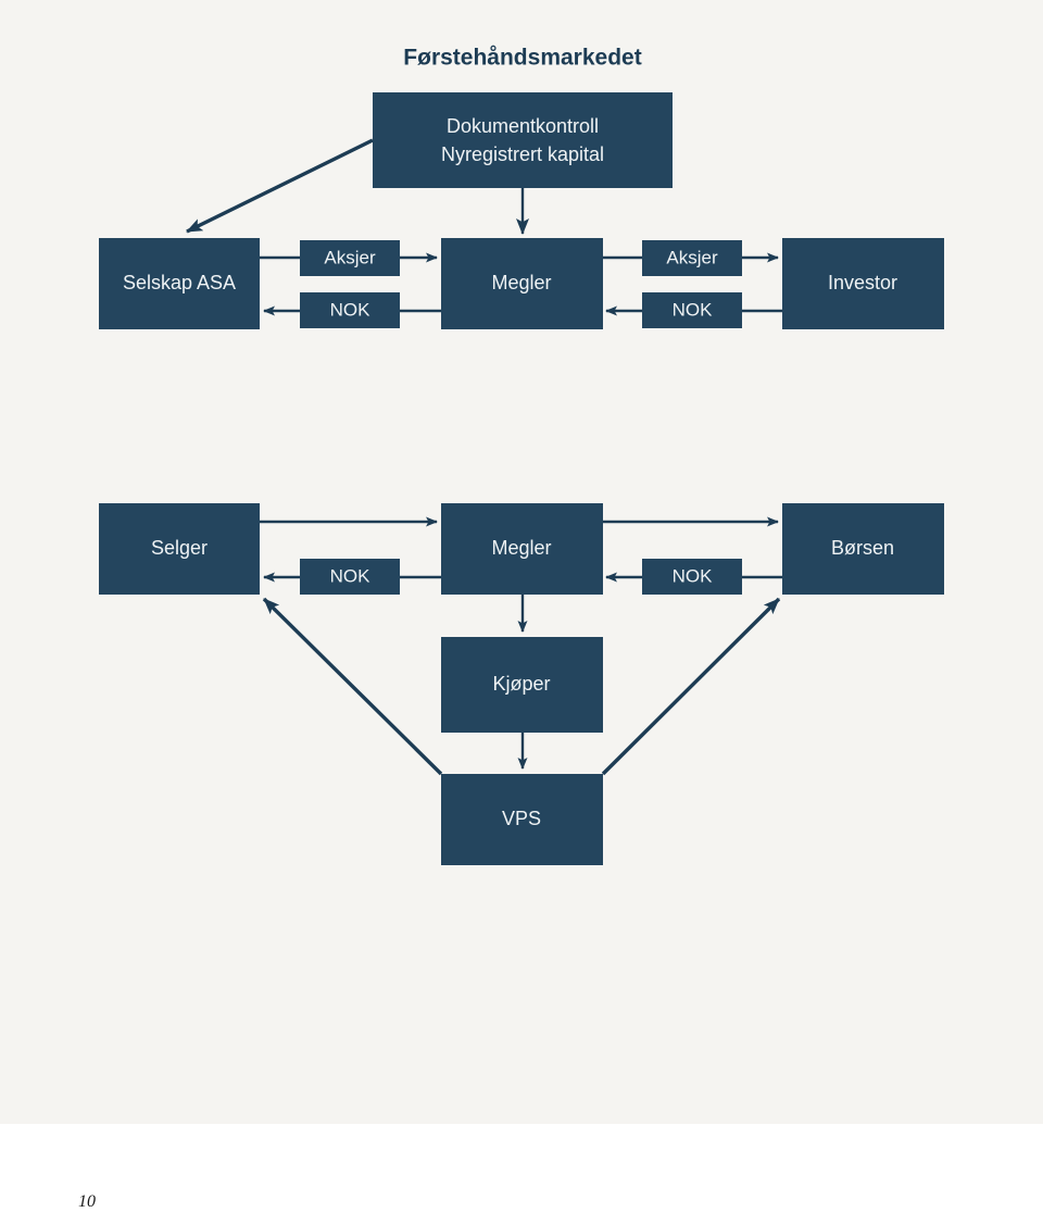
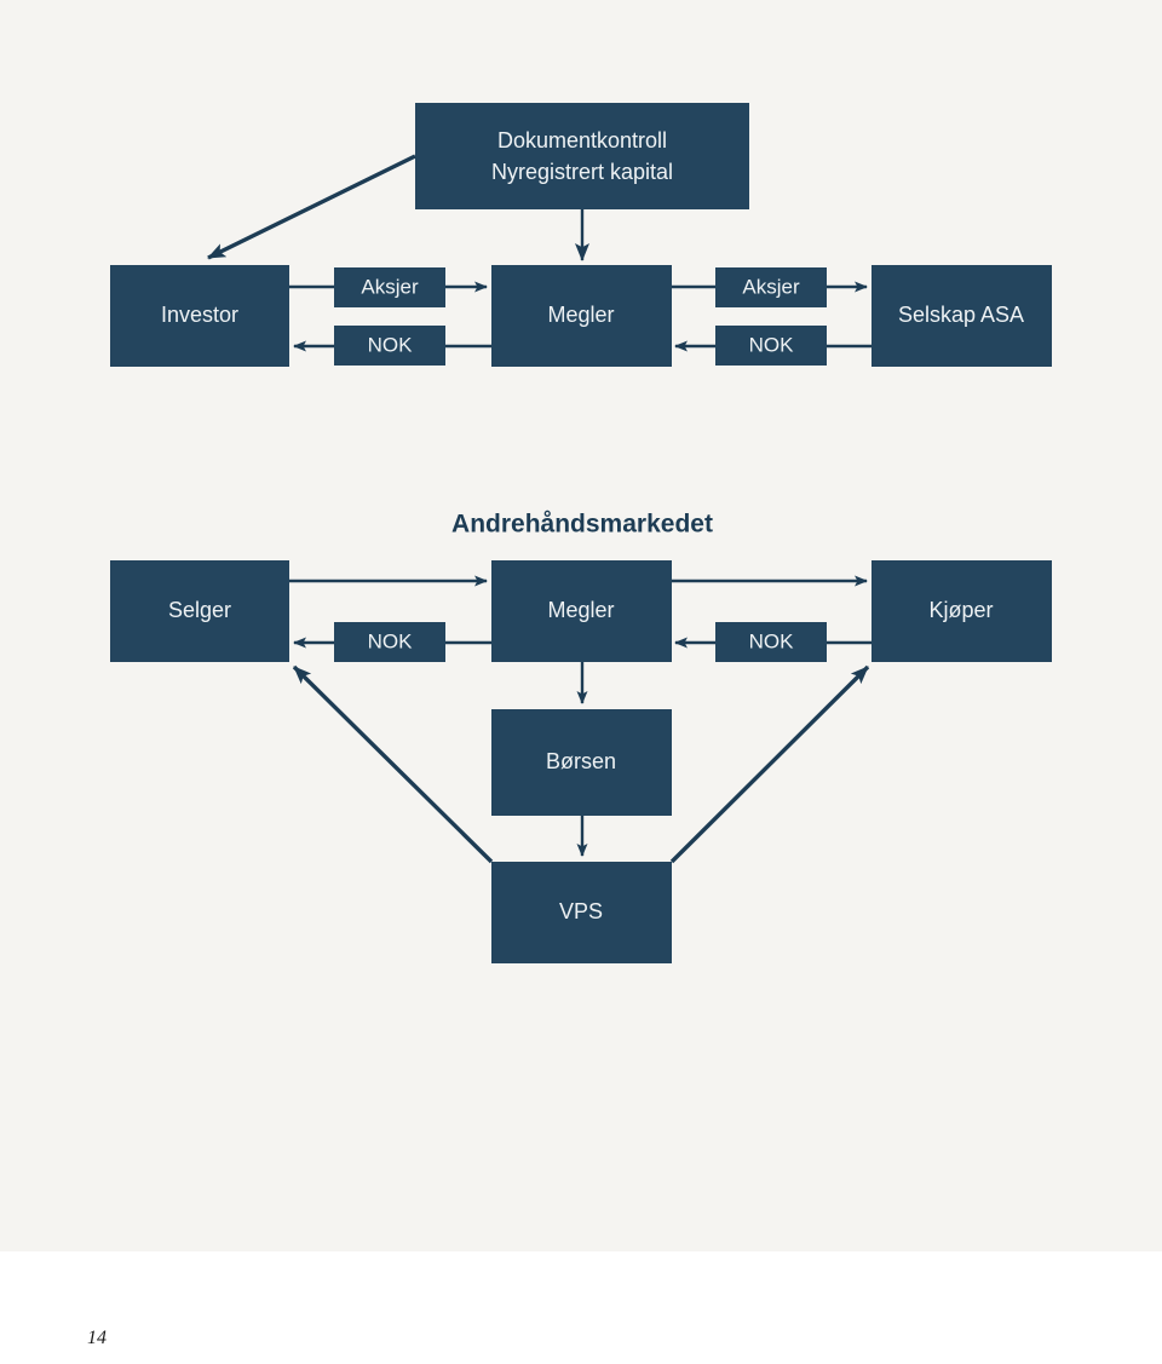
- Førstehåndsmarkedet
  Dokumentkontroll
  Nyregistrert kapital
- Selskap ASA
+ Investor
  Megler
- Investor
+ Selskap ASA
  Aksjer
  NOK
  Aksjer
  NOK
+ Andrehåndsmarkedet
  Selger
  Megler
- Børsen
+ Kjøper
  NOK
  NOK
- Kjøper
+ Børsen
  VPS
- 10
+ 14
